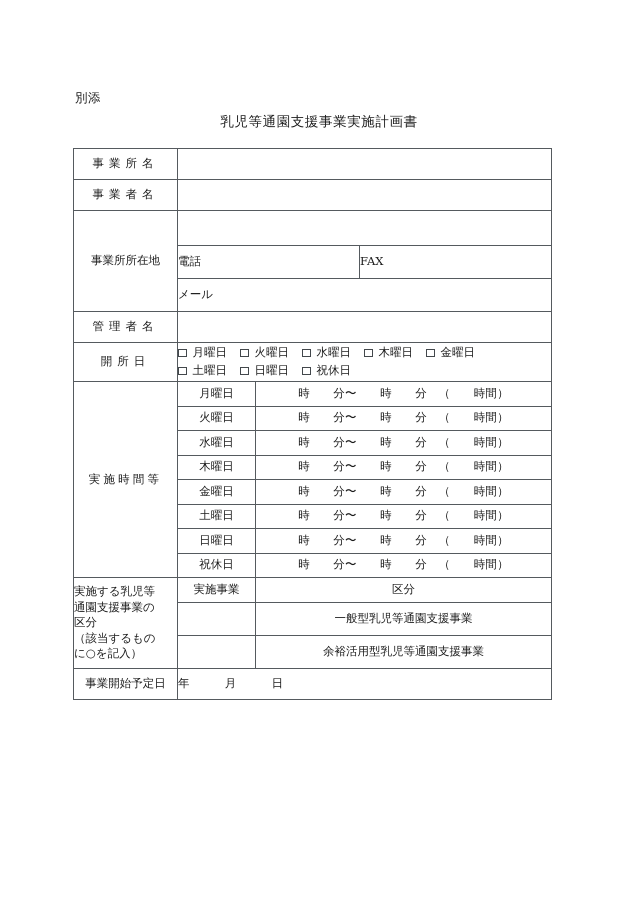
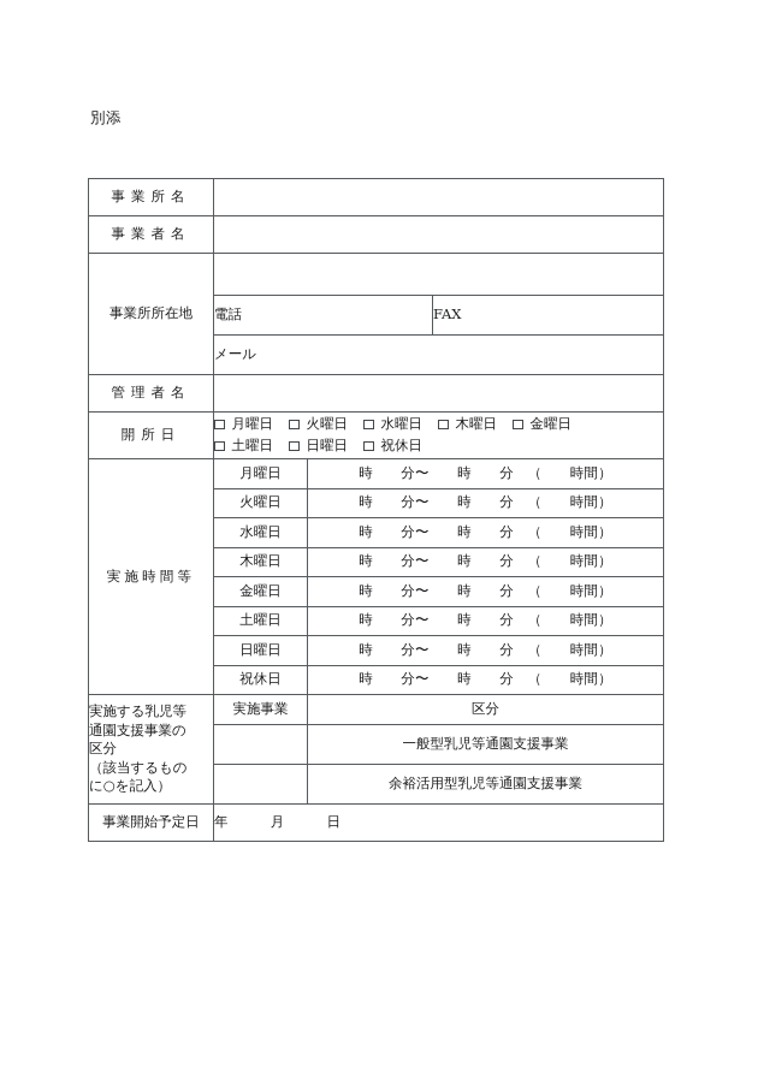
  別添
- 乳児等通園支援事業実施計画書
  事業所名
  事業者名
  事業所所在地
  電話	FAX
  メール
  管理者名
  開所日	月曜日 火曜日 水曜日 木曜日 金曜日 土曜日 日曜日 祝休日
  実施時間等	月曜日	時 分〜 時 分 （ 時間）
  火曜日	時 分〜 時 分 （ 時間）
  水曜日	時 分〜 時 分 （ 時間）
  木曜日	時 分〜 時 分 （ 時間）
  金曜日	時 分〜 時 分 （ 時間）
  土曜日	時 分〜 時 分 （ 時間）
  日曜日	時 分〜 時 分 （ 時間）
  祝休日	時 分〜 時 分 （ 時間）
  実施する乳児等 通園支援事業の 区分 （該当するもの に○を記入）	実施事業	区分
  	一般型乳児等通園支援事業
  	余裕活用型乳児等通園支援事業
  事業開始予定日	年 月 日
